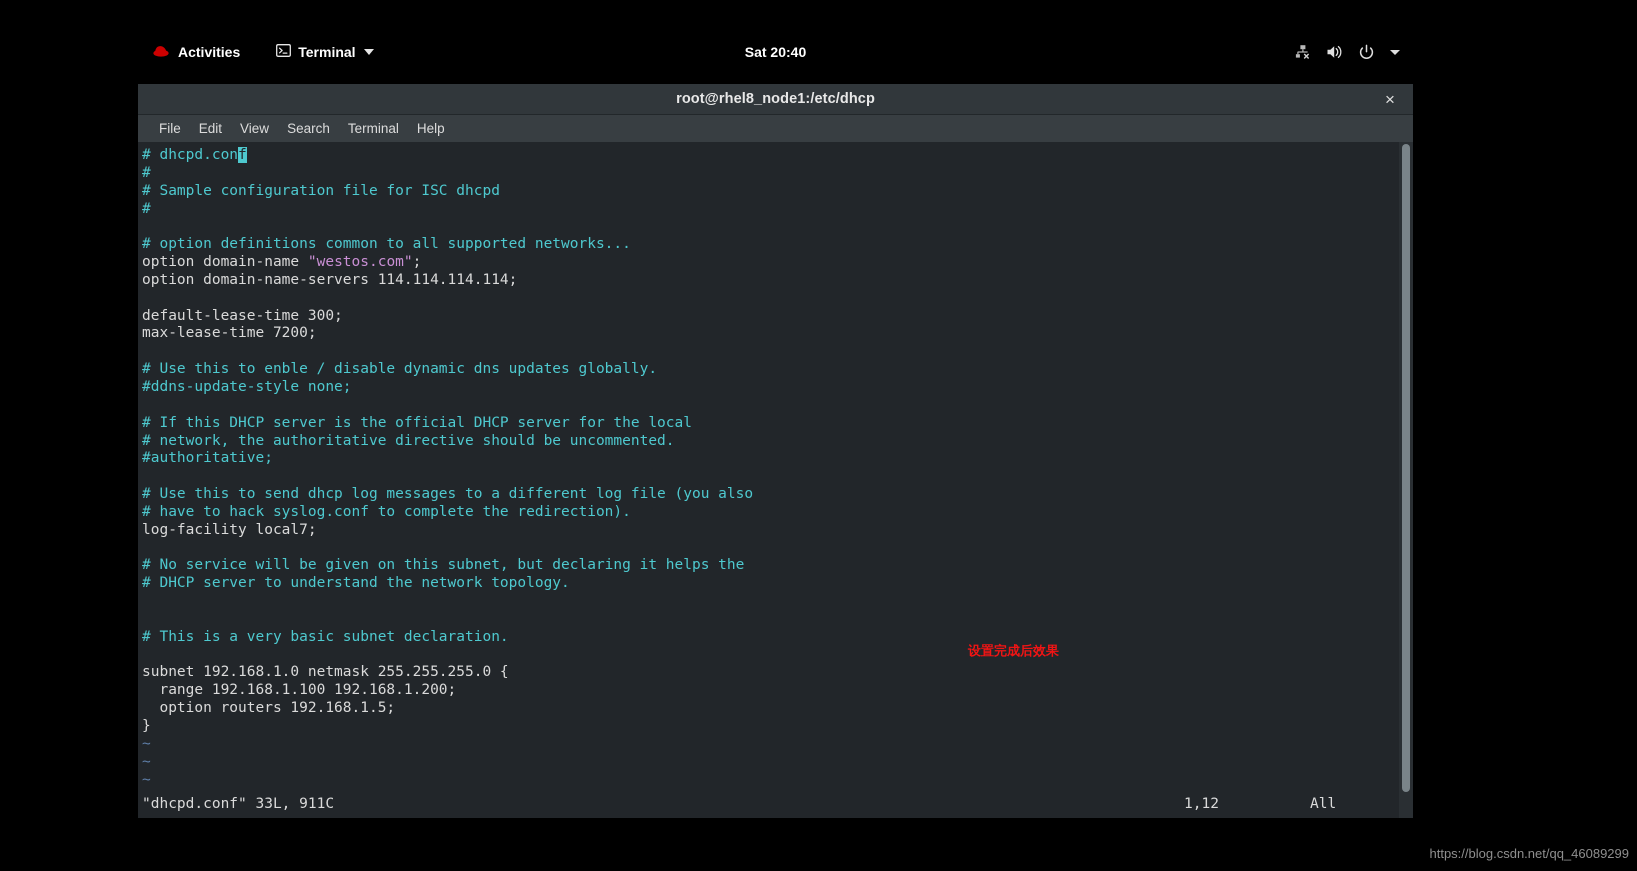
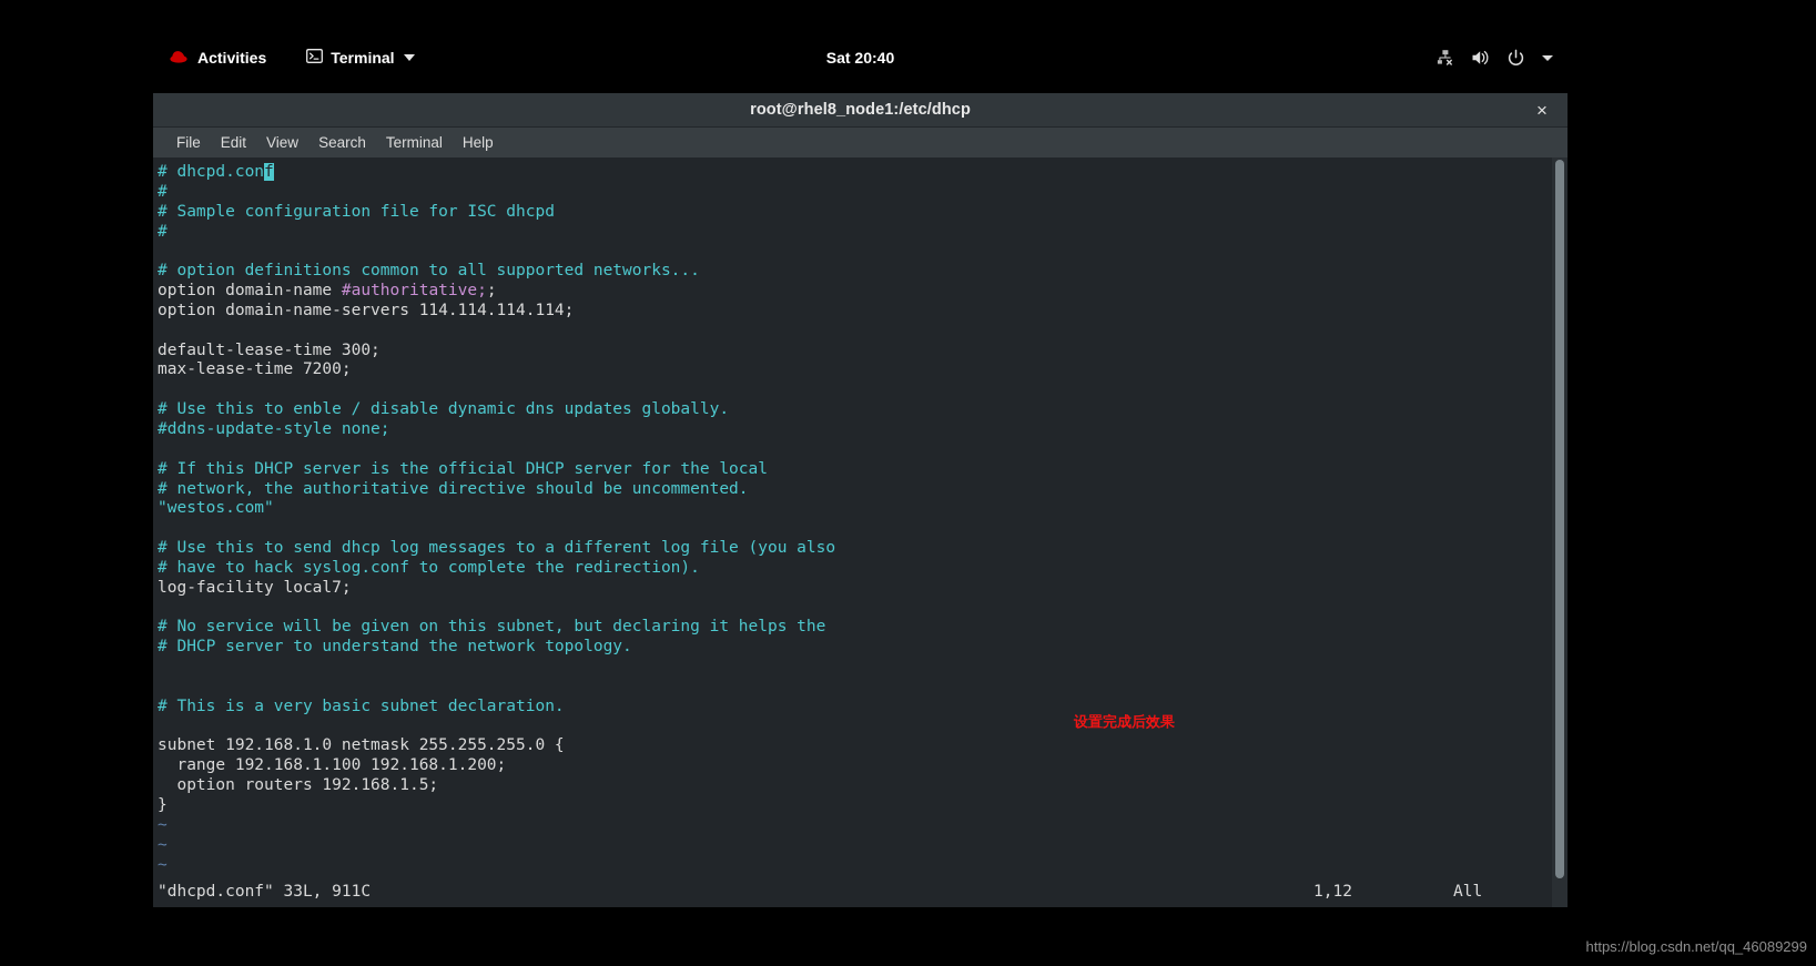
  Activities
  Terminal
  Sat 20:40
  root@rhel8_node1:/etc/dhcp
  ×
  File
  Edit
  View
  Search
  Terminal
  Help
  # dhcpd.conf
  #
  # Sample configuration file for ISC dhcpd
  #
  # option definitions common to all supported networks...
- option domain-name "westos.com";
+ option domain-name #authoritative;;
  option domain-name-servers 114.114.114.114;
  default-lease-time 300;
  max-lease-time 7200;
  # Use this to enble / disable dynamic dns updates globally.
  #ddns-update-style none;
  # If this DHCP server is the official DHCP server for the local
  # network, the authoritative directive should be uncommented.
- #authoritative;
+ "westos.com"
  # Use this to send dhcp log messages to a different log file (you also
  # have to hack syslog.conf to complete the redirection).
  log-facility local7;
  # No service will be given on this subnet, but declaring it helps the
  # DHCP server to understand the network topology.
  # This is a very basic subnet declaration.
  subnet 192.168.1.0 netmask 255.255.255.0 {
  range 192.168.1.100 192.168.1.200;
  option routers 192.168.1.5;
  }
  ~
  ~
  ~
  设置完成后效果
  "dhcpd.conf" 33L, 911C
  1,12
  All
  https://blog.csdn.net/qq_46089299
